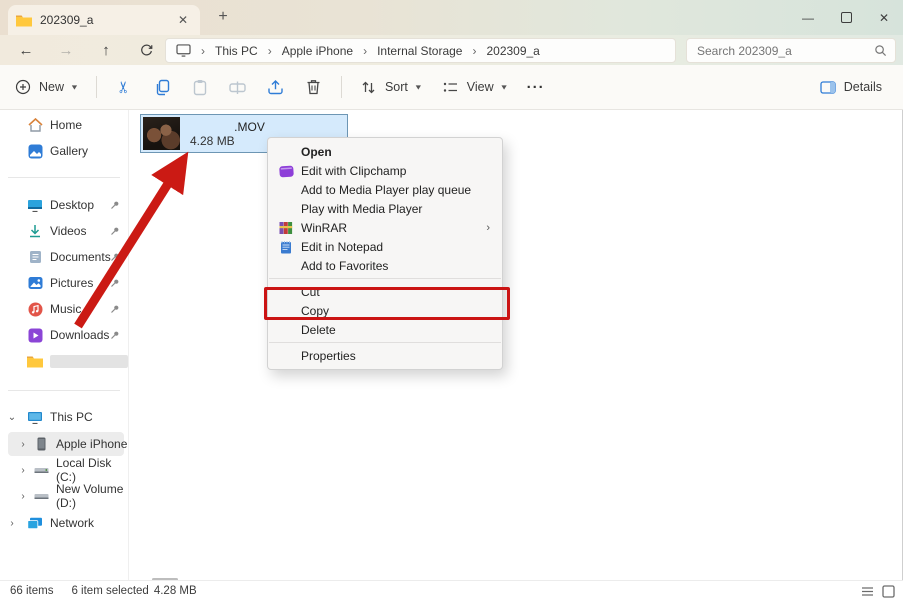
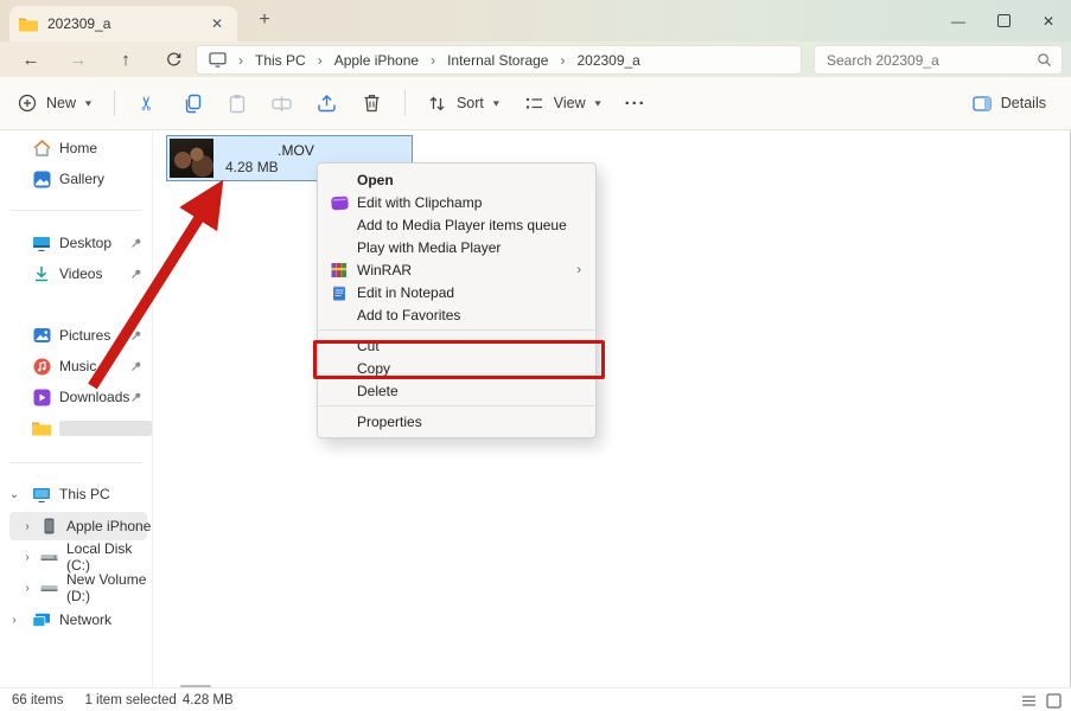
  202309_a
  ✕
  +
  —
  ✕
  ←
  →
  ↑
  ›
  This PC
  ›
  Apple iPhone
  ›
  Internal Storage
  ›
  202309_a
  Search 202309_a
  New
  ▼
  Sort
  ▼
  View
  ▼
  ···
  Details
  Home
  Gallery
  Desktop
  Videos
- Documents
  Pictures
  Music
  Downloads
  ⌄
  This PC
  ›
  Apple iPhone
  ›
  Local Disk (C:)
  ›
  New Volume (D:)
  ›
  Network
  .MOV
  4.28 MB
  Open
  Edit with Clipchamp
- Add to Media Player play queue
+ Add to Media Player items queue
  Play with Media Player
  WinRAR
  ›
  Edit in Notepad
  Add to Favorites
  Cut
  Copy
  Delete
  Properties
  66 items
- 6 item selected
+ 1 item selected
  4.28 MB
